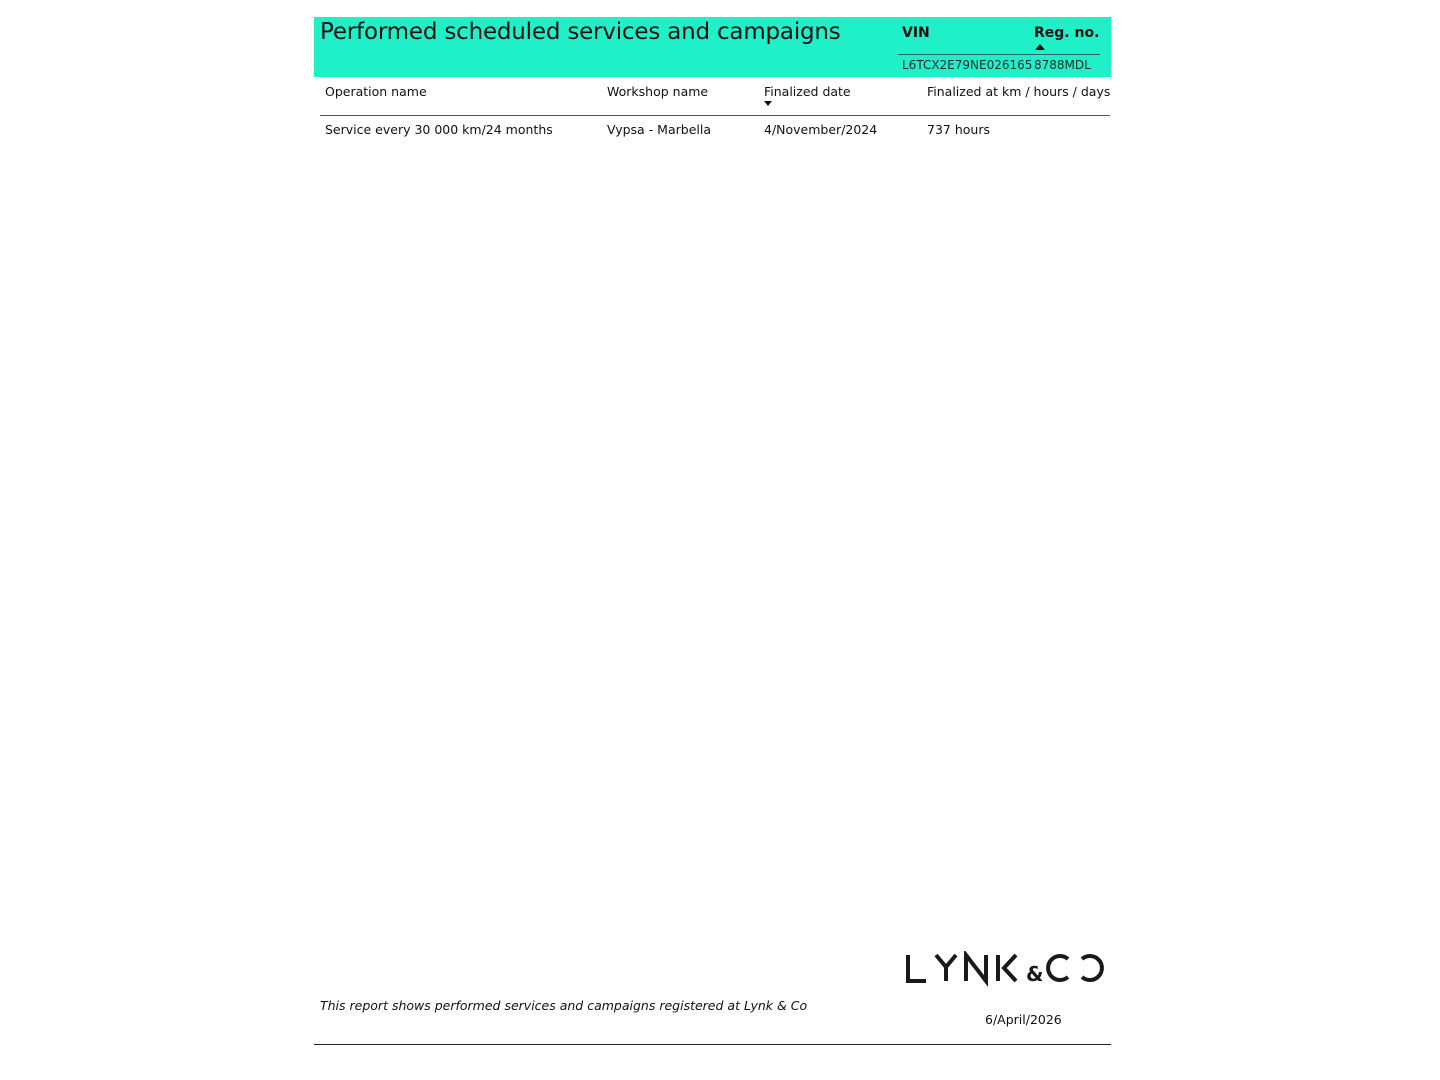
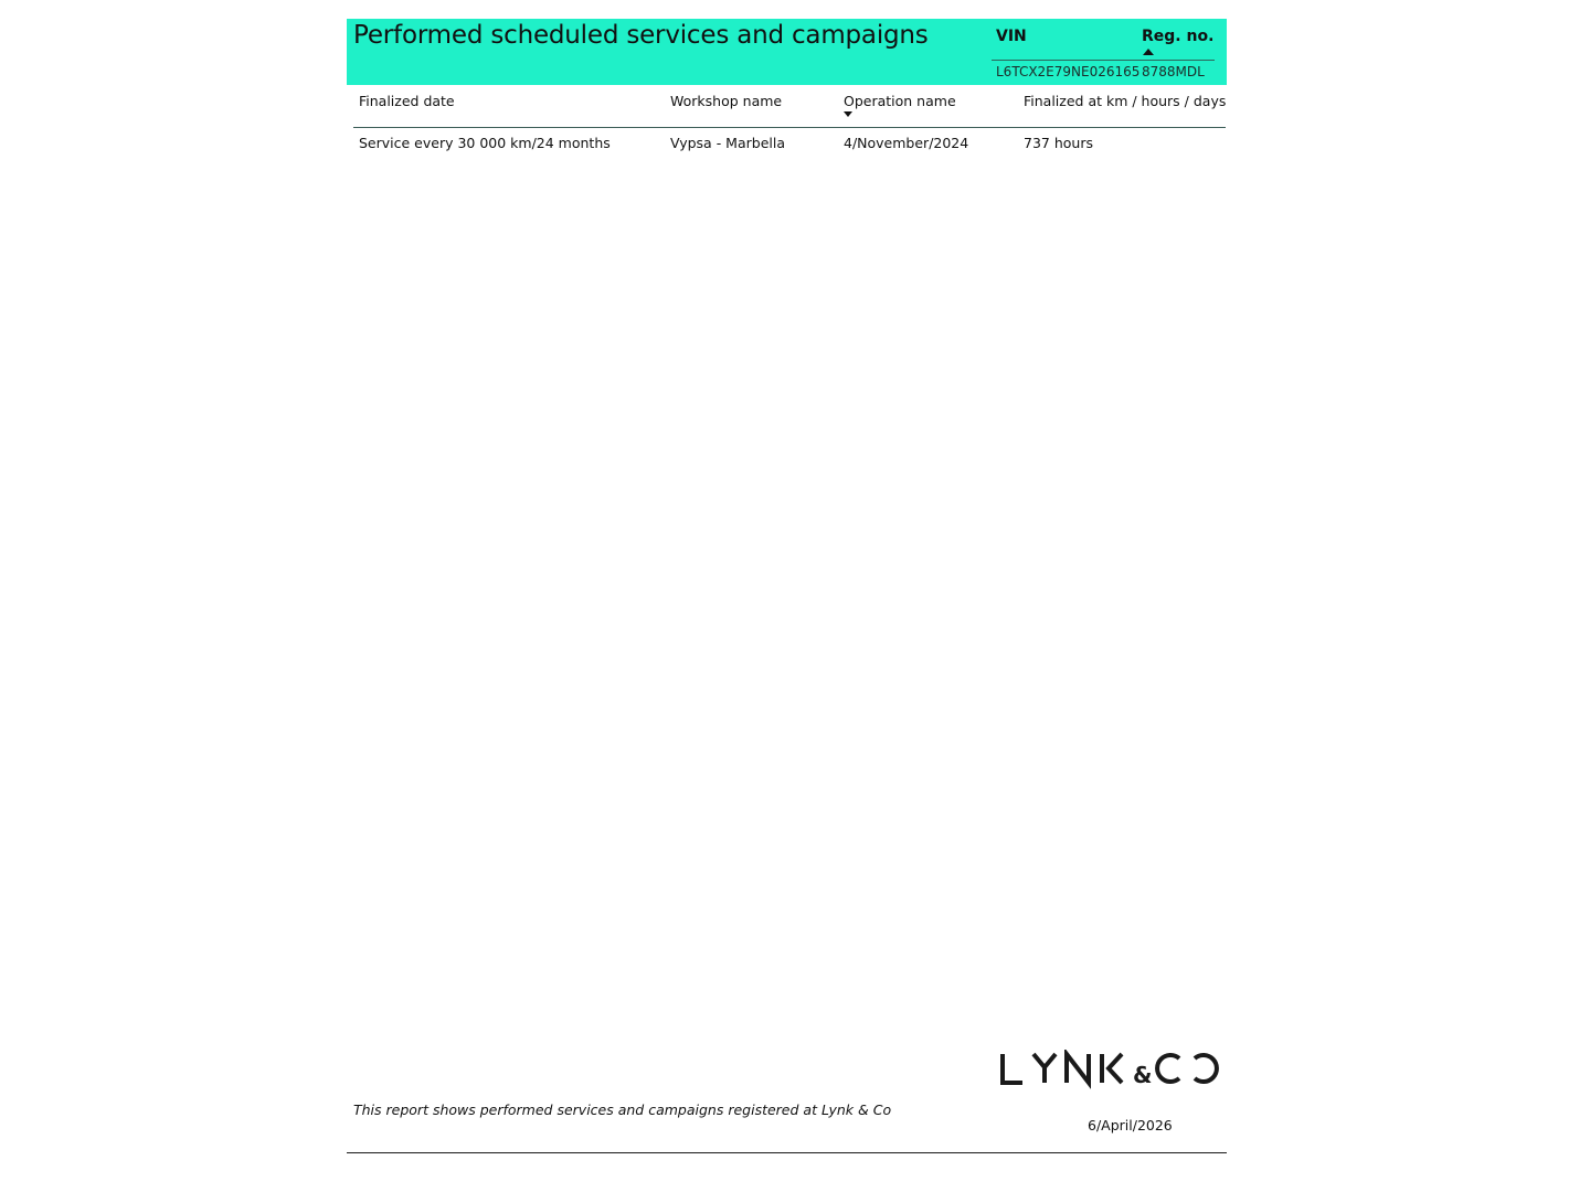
  Performed scheduled services and campaigns
  VIN
  Reg. no.
  L6TCX2E79NE026165
  8788MDL
- Operation name
+ Finalized date
  Workshop name
- Finalized date
+ Operation name
  Finalized at km / hours / days
  Service every 30 000 km/24 months
  Vypsa - Marbella
  4/November/2024
  737 hours
  &
  This report shows performed services and campaigns registered at Lynk & Co
  6/April/2026
